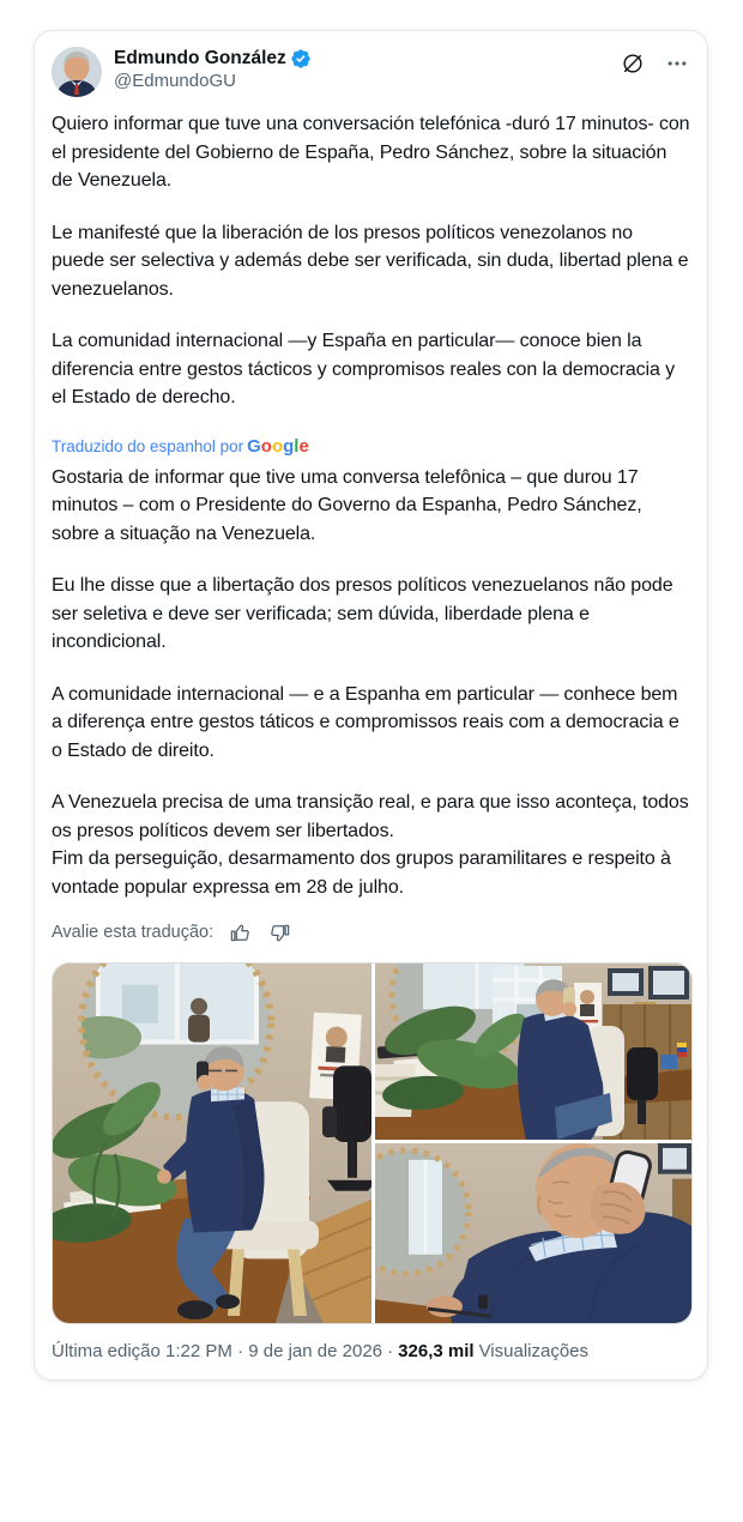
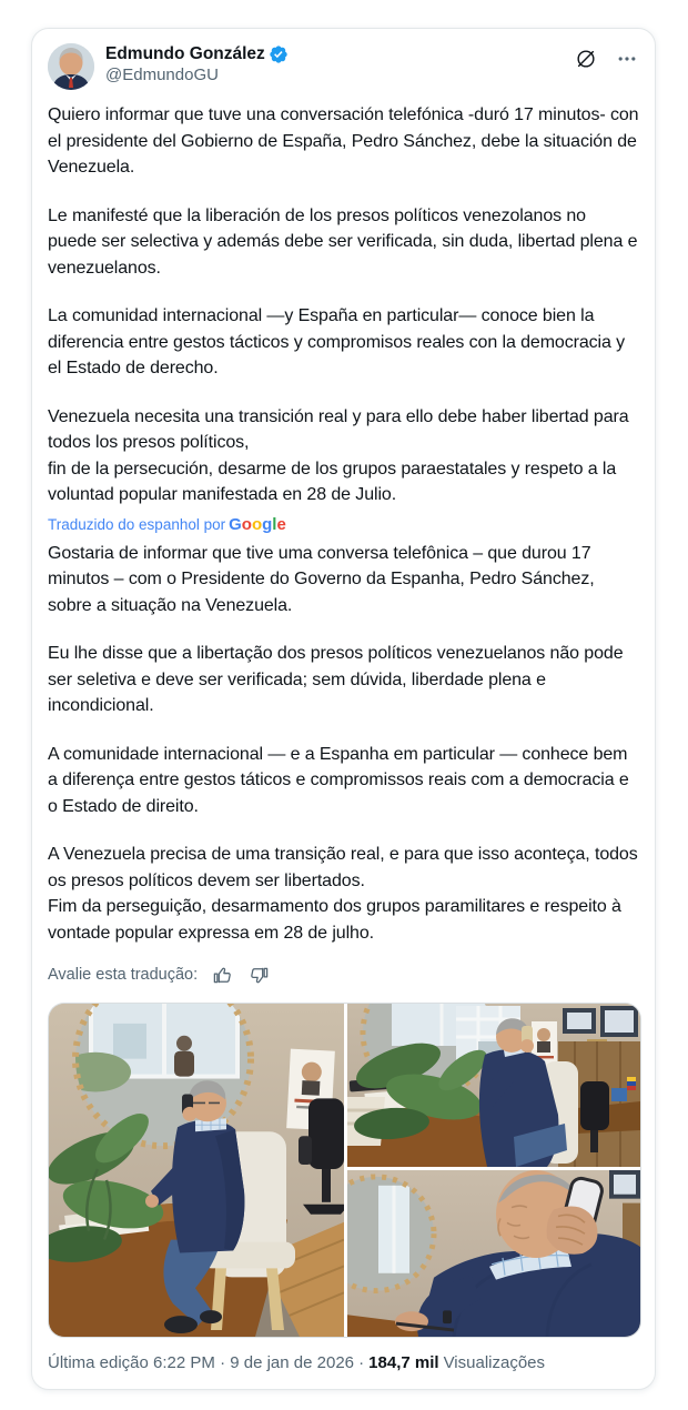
  Edmundo González
  @EdmundoGU
- Quiero informar que tuve una conversación telefónica -duró 17 minutos- con el presidente del Gobierno de España, Pedro Sánchez, sobre la situación de Venezuela.
+ Quiero informar que tuve una conversación telefónica -duró 17 minutos- con el presidente del Gobierno de España, Pedro Sánchez, debe la situación de Venezuela.
  Le manifesté que la liberación de los presos políticos venezolanos no puede ser selectiva y además debe ser verificada, sin duda, libertad plena e venezuelanos.
  La comunidad internacional —y España en particular— conoce bien la diferencia entre gestos tácticos y compromisos reales con la democracia y el Estado de derecho.
+ Venezuela necesita una transición real y para ello debe haber libertad para todos los presos políticos,
+ fin de la persecución, desarme de los grupos paraestatales y respeto a la voluntad popular manifestada en 28 de Julio.
  Traduzido do espanhol por Google
  Gostaria de informar que tive uma conversa telefônica – que durou 17 minutos – com o Presidente do Governo da Espanha, Pedro Sánchez, sobre a situação na Venezuela.
  Eu lhe disse que a libertação dos presos políticos venezuelanos não pode ser seletiva e deve ser verificada; sem dúvida, liberdade plena e incondicional.
  A comunidade internacional — e a Espanha em particular — conhece bem a diferença entre gestos táticos e compromissos reais com a democracia e o Estado de direito.
  A Venezuela precisa de uma transição real, e para que isso aconteça, todos os presos políticos devem ser libertados.
  Fim da perseguição, desarmamento dos grupos paramilitares e respeito à vontade popular expressa em 28 de julho.
  Avalie esta tradução:
- Última edição 1:22 PM · 9 de jan de 2026 ·
+ Última edição 6:22 PM · 9 de jan de 2026 ·
- 326,3 mil
+ 184,7 mil
  Visualizações
